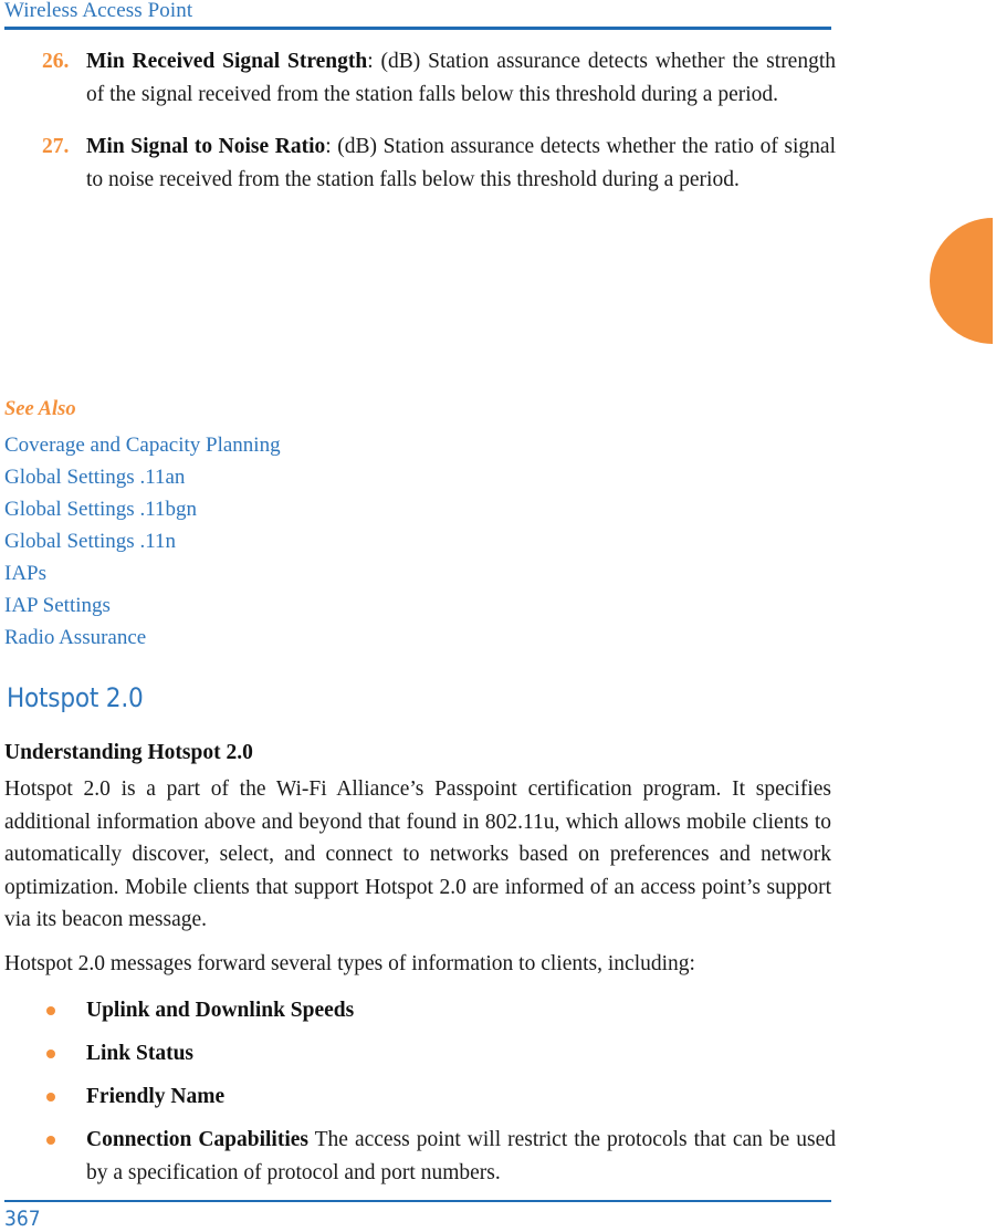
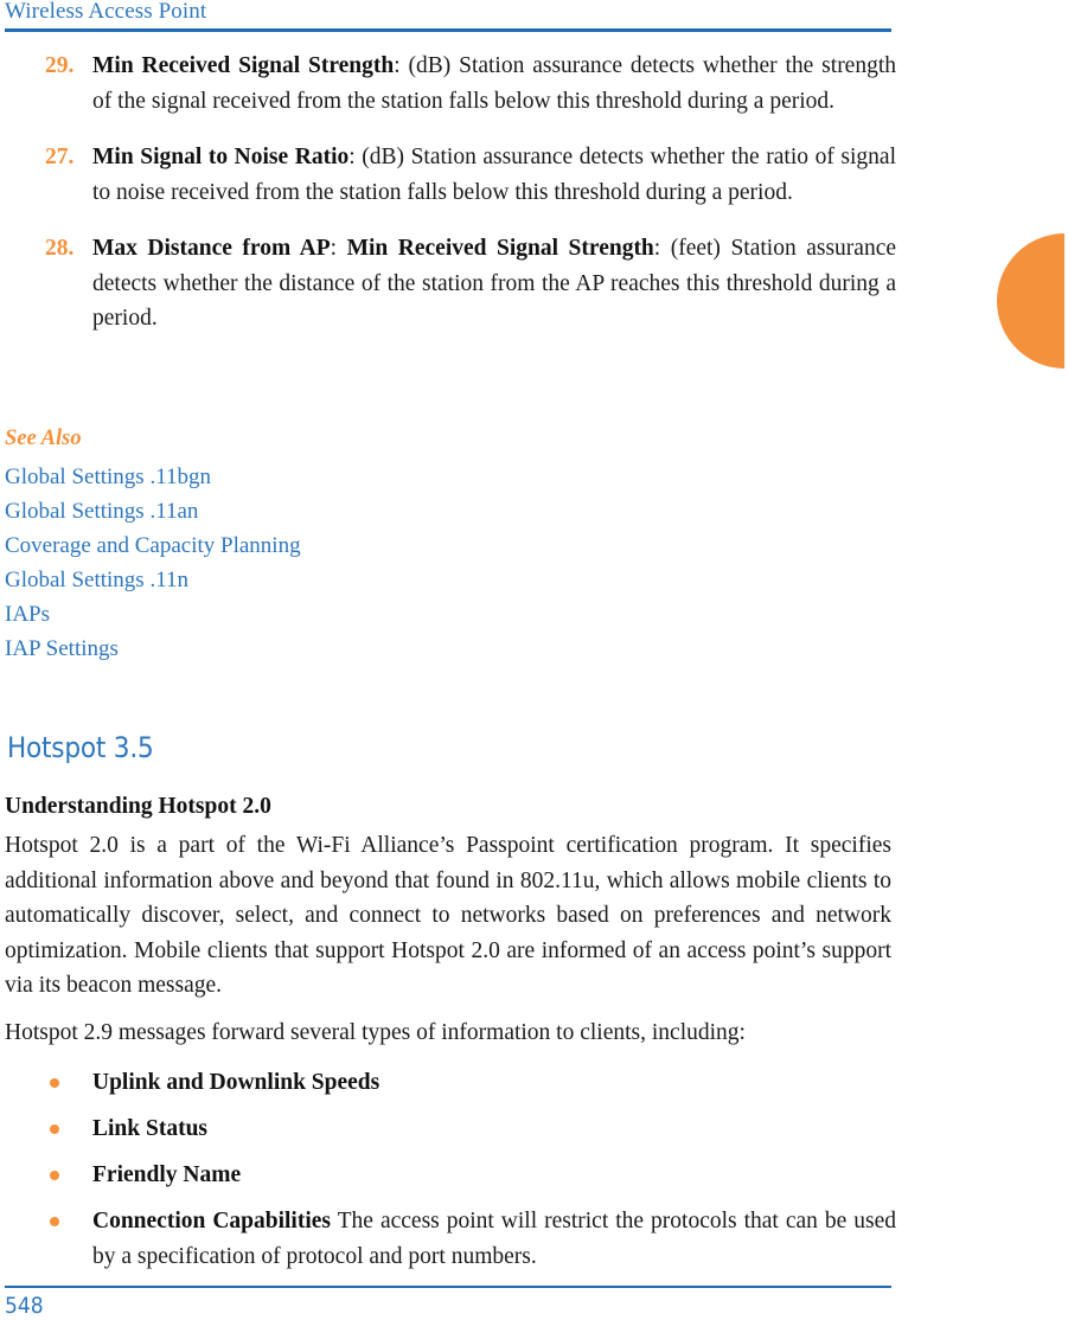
  Wireless Access Point
- 26.
+ 29.
  Min Received Signal Strength: (dB) Station assurance detects whether the strength of the signal received from the station falls below this threshold during a period.
  27.
  Min Signal to Noise Ratio: (dB) Station assurance detects whether the ratio of signal to noise received from the station falls below this threshold during a period.
+ 28.
+ Max Distance from AP: Min Received Signal Strength: (feet) Station assurance detects whether the distance of the station from the AP reaches this threshold during a period.
  See Also
- Coverage and Capacity Planning
+ Global Settings .11bgn
  Global Settings .11an
- Global Settings .11bgn
+ Coverage and Capacity Planning
  Global Settings .11n
  IAPs
  IAP Settings
- Radio Assurance
- Hotspot 2.0
+ Hotspot 3.5
  Understanding Hotspot 2.0
  Hotspot 2.0 is a part of the Wi-Fi Alliance’s Passpoint certification program. It specifies additional information above and beyond that found in 802.11u, which allows mobile clients to automatically discover, select, and connect to networks based on preferences and network optimization. Mobile clients that support Hotspot 2.0 are informed of an access point’s support via its beacon message.
- Hotspot 2.0 messages forward several types of information to clients, including:
+ Hotspot 2.9 messages forward several types of information to clients, including:
  Uplink and Downlink Speeds
  Link Status
  Friendly Name
  Connection Capabilities The access point will restrict the protocols that can be used by a specification of protocol and port numbers.
- 367
+ 548
